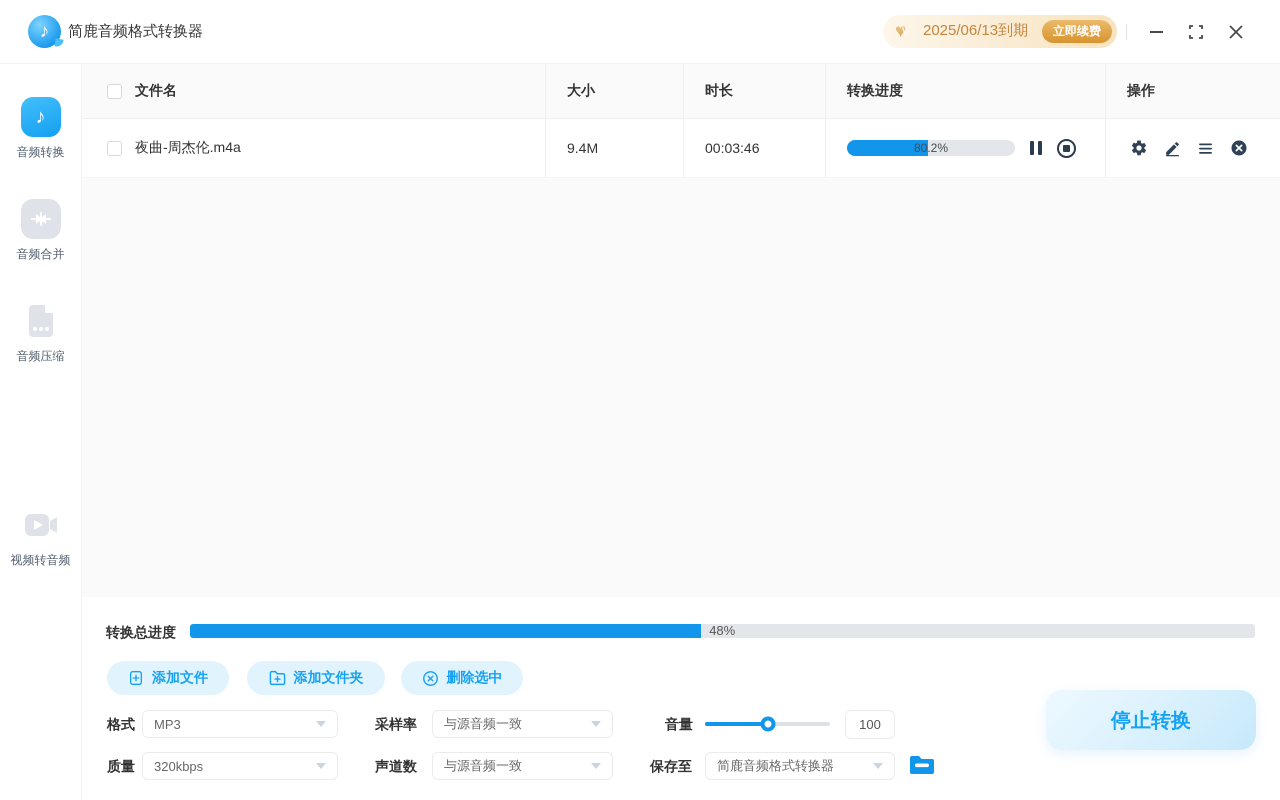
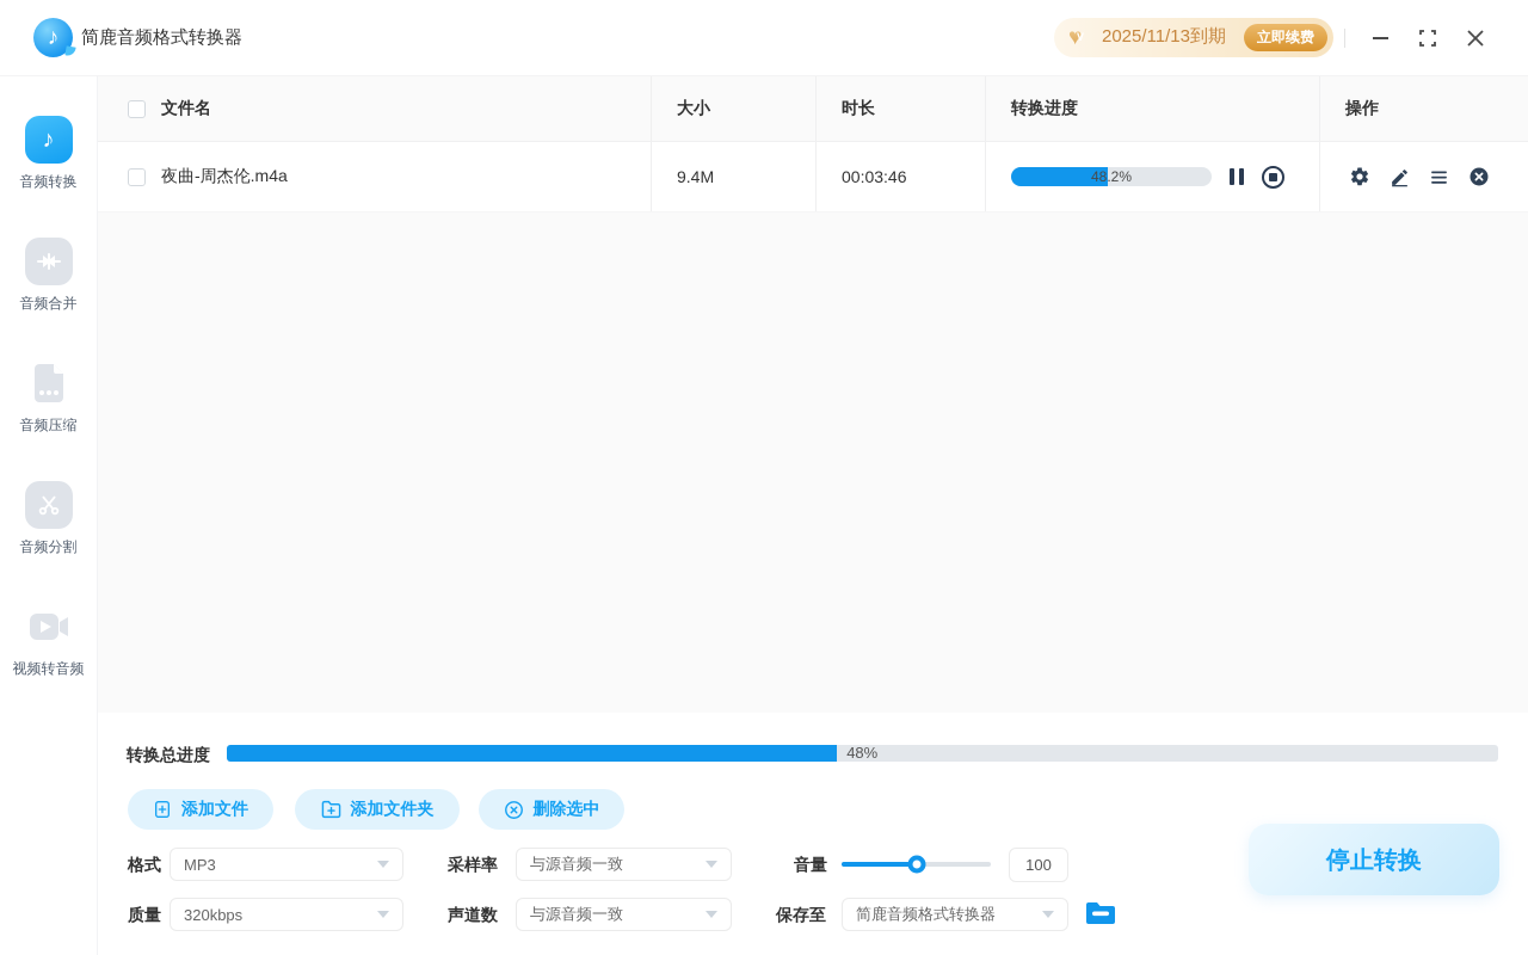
  ♪
  简鹿音频格式转换器
  ♥
  V
- 2025/06/13到期
+ 2025/11/13到期
  立即续费
  ♪
  音频转换
  音频合并
  音频压缩
+ 音频分割
  视频转音频
  文件名
  大小
  时长
  转换进度
  操作
  夜曲-周杰伦.m4a
  9.4M
  00:03:46
- 80.2%
+ 48.2%
  转换总进度
  48%
  添加文件
  添加文件夹
  删除选中
  格式
  MP3
  采样率
  与源音频一致
  音量
  100
  质量
  320kbps
  声道数
  与源音频一致
  保存至
  简鹿音频格式转换器
  停止转换
